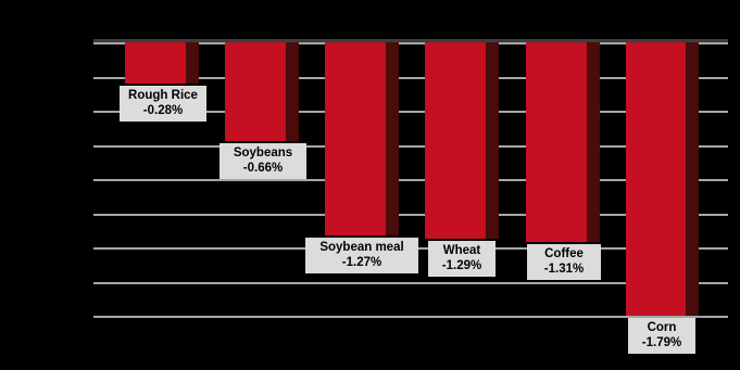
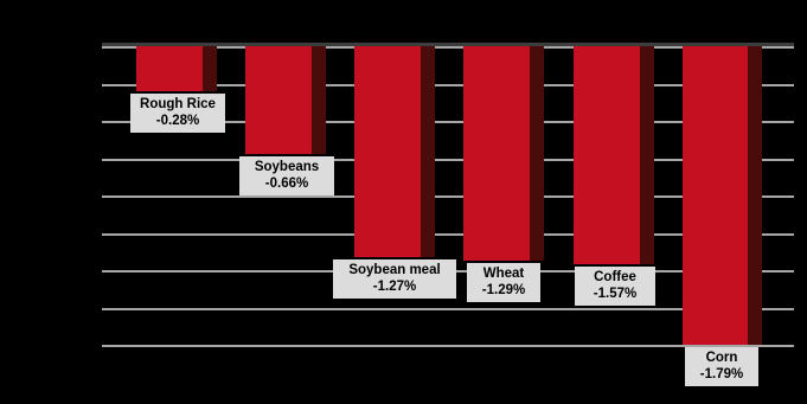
  Rough Rice
  -0.28%
  Soybeans
  -0.66%
  Soybean meal
  -1.27%
  Wheat
  -1.29%
  Coffee
- -1.31%
+ -1.57%
  Corn
  -1.79%
